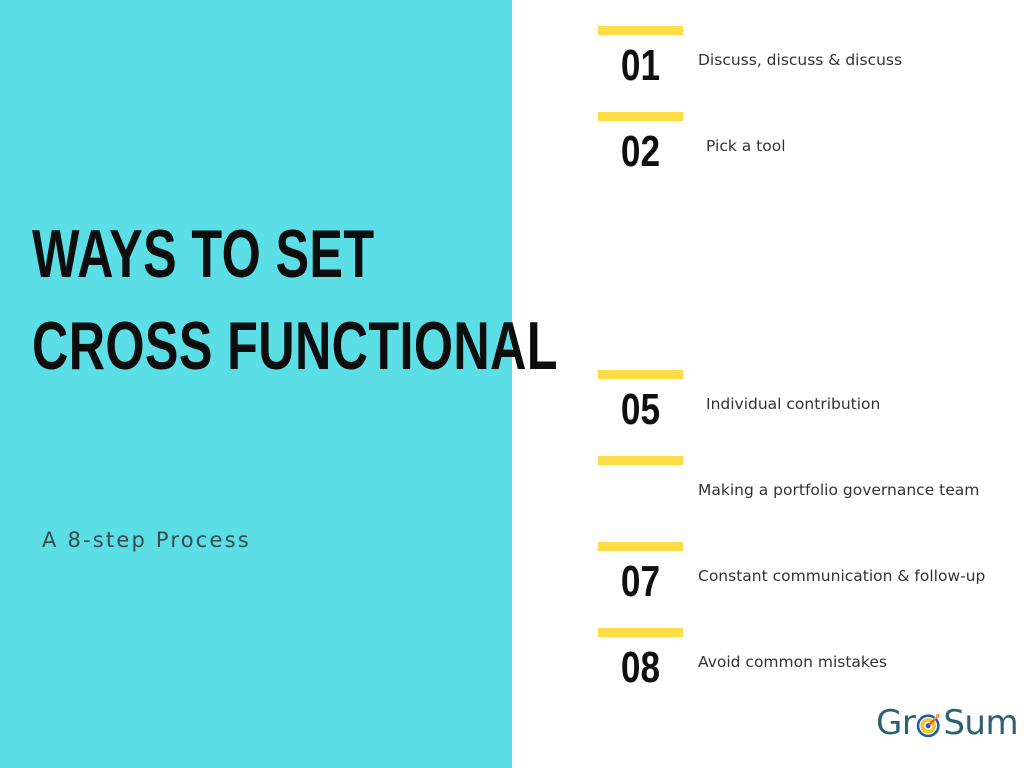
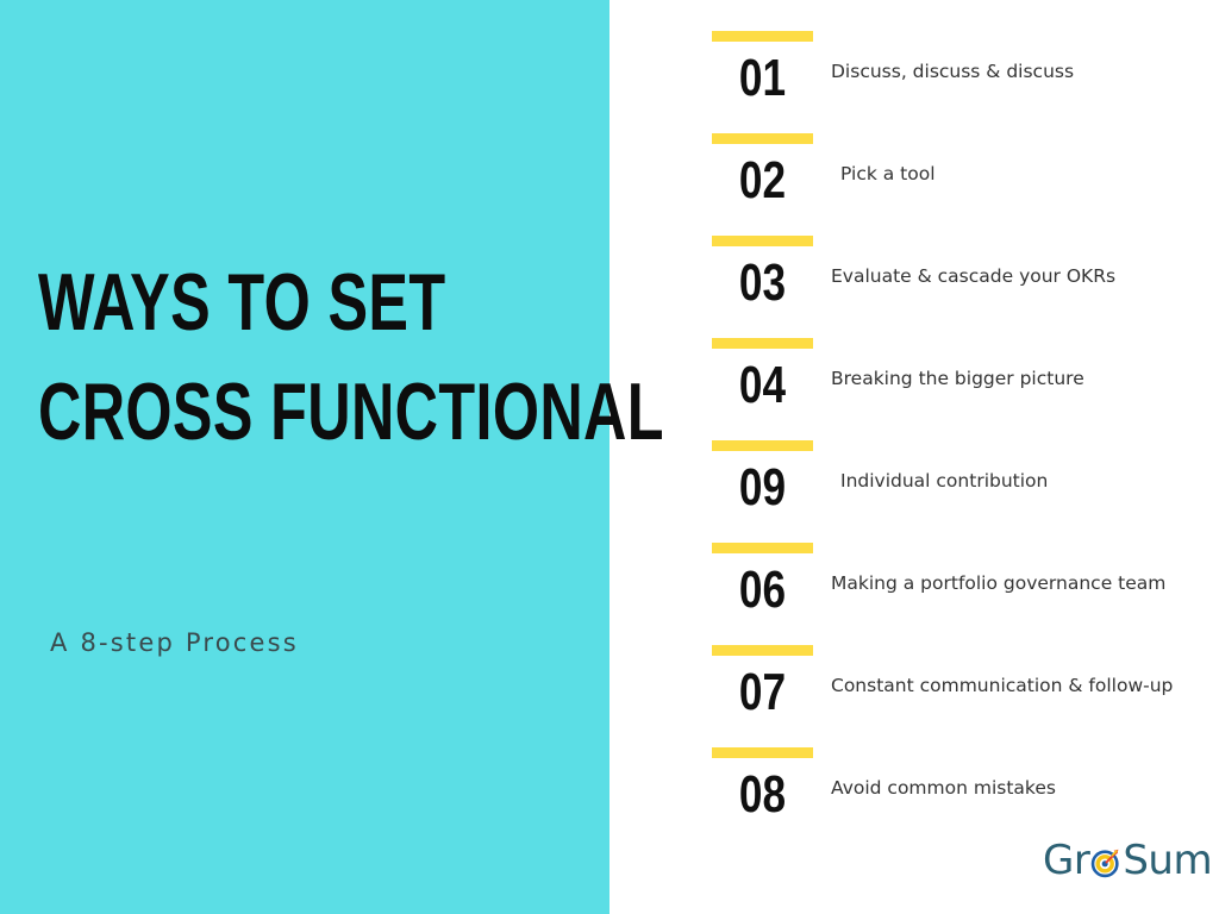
  WAYS TO SET
  CROSS FUNCTIONA
  A 8-step Process
  01
  Discuss, discuss & discuss
  02
  Pick a tool
+ 03
+ Evaluate & cascade your OKRs
+ 04
+ Breaking the bigger picture
- 05
+ 09
  Individual contribution
+ 06
  Making a portfolio governance team
  07
  Constant communication & follow-up
  08
  Avoid common mistakes
  Gr
  Sum
